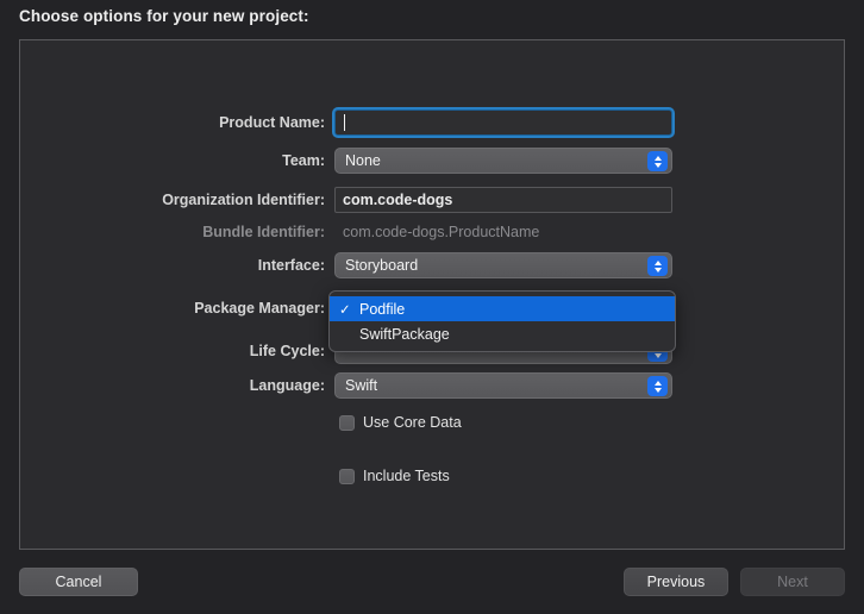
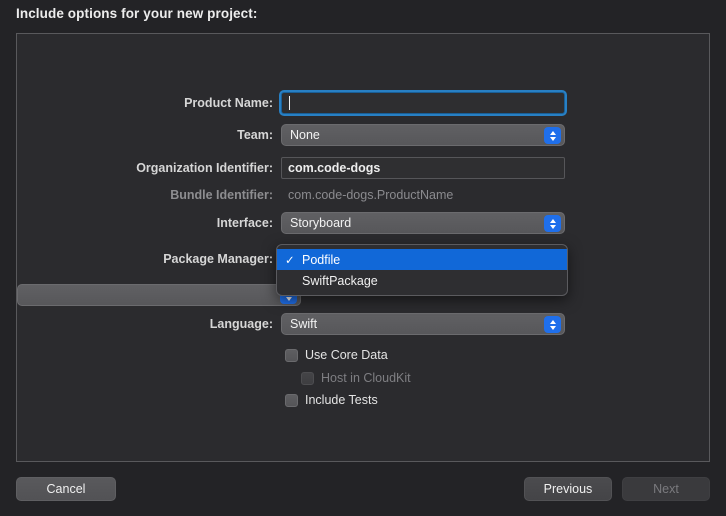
- Choose options for your new project:
+ Include options for your new project:
  Product Name:
  Team:
  None
  Organization Identifier:
  com.code-dogs
  Bundle Identifier:
  com.code-dogs.ProductName
  Interface:
  Storyboard
  Package Manager:
- Life Cycle:
  Language:
  Swift
  Use Core Data
+ Host in CloudKit
  Include Tests
  ✓
  Podfile
  SwiftPackage
  Cancel
  Previous
  Next
